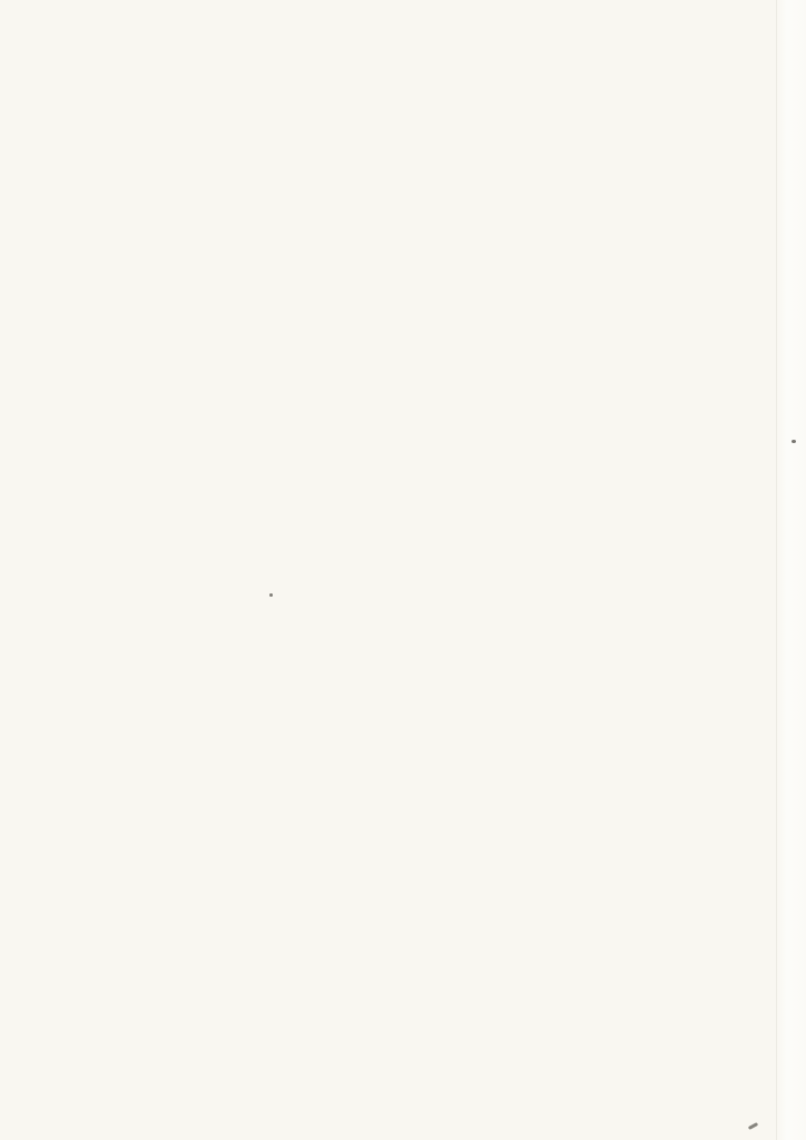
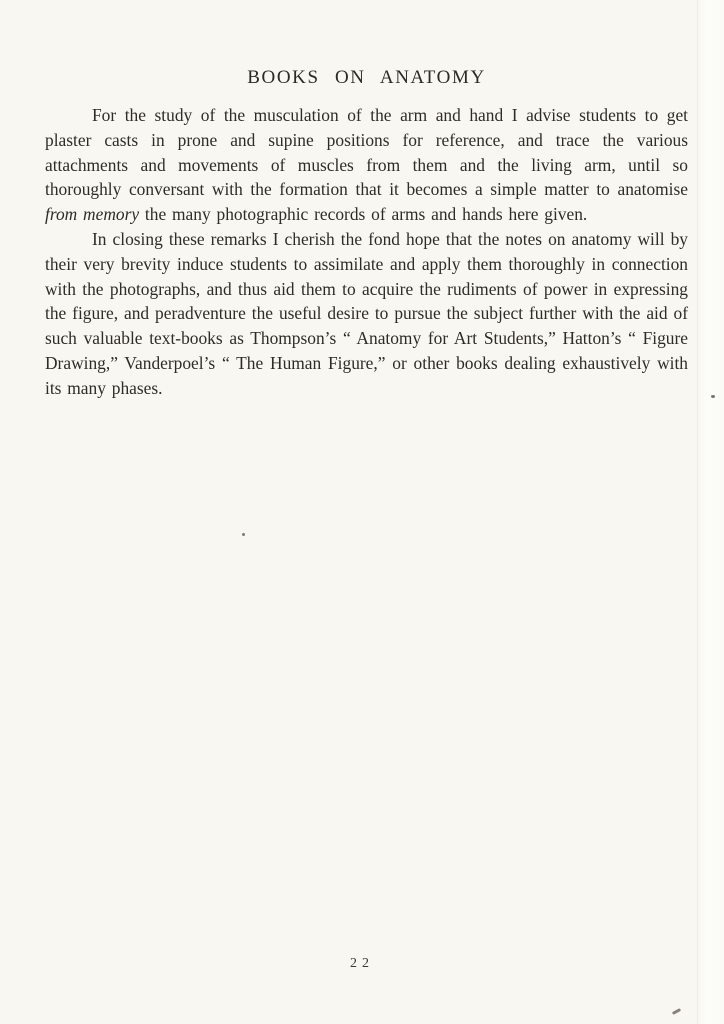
+ BOOKS ON ANATOMY
+ For the study of the musculation of the arm and hand I advise students to get plaster casts in prone and supine positions for reference, and trace the various attachments and movements of muscles from them and the living arm, until so thoroughly conversant with the formation that it becomes a simple matter to anatomise from memory the many photographic records of arms and hands here given.
+ In closing these remarks I cherish the fond hope that the notes on anatomy will by their very brevity induce students to assimilate and apply them thoroughly in connection with the photographs, and thus aid them to acquire the rudiments of power in expressing the figure, and peradventure the useful desire to pursue the subject further with the aid of such valuable text-books as Thompson’s “ Anatomy for Art Students,” Hatton’s “ Figure Drawing,” Vanderpoel’s “ The Human Figure,” or other books dealing exhaustively with its many phases.
+ 22
